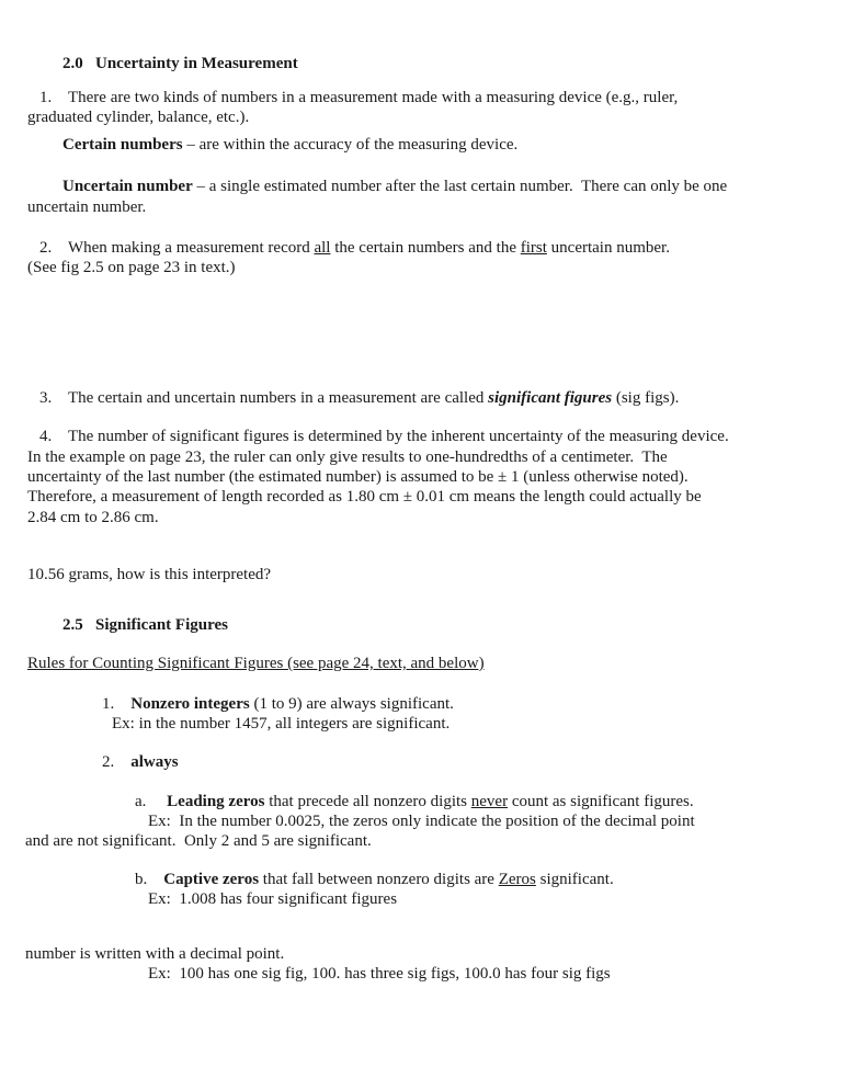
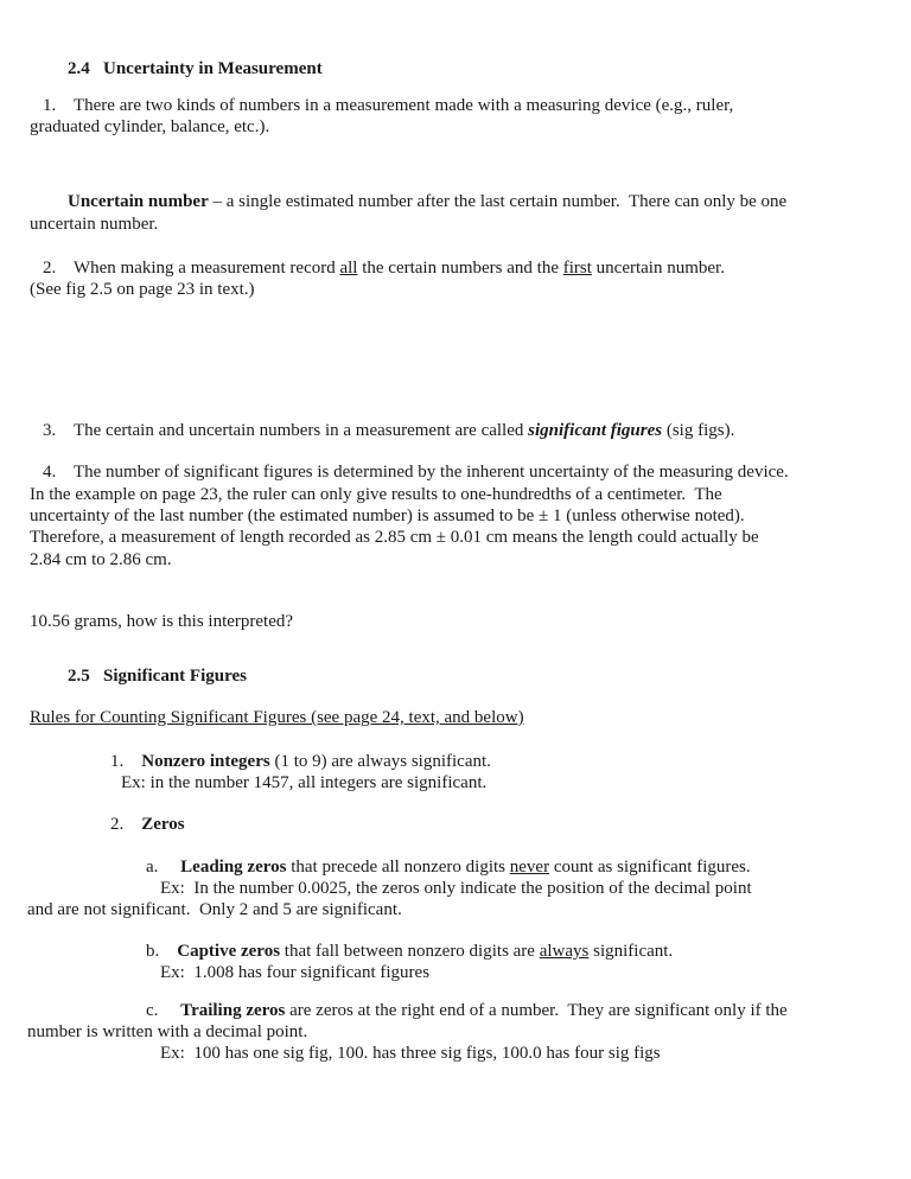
- 2.0 Uncertainty in Measurement
+ 2.4 Uncertainty in Measurement
  1. There are two kinds of numbers in a measurement made with a measuring device (e.g., ruler,
  graduated cylinder, balance, etc.).
- Certain numbers – are within the accuracy of the measuring device.
  Uncertain number – a single estimated number after the last certain number. There can only be one
  uncertain number.
  2. When making a measurement record all the certain numbers and the first uncertain number.
  (See fig 2.5 on page 23 in text.)
  3. The certain and uncertain numbers in a measurement are called significant figures (sig figs).
  4. The number of significant figures is determined by the inherent uncertainty of the measuring device.
  In the example on page 23, the ruler can only give results to one-hundredths of a centimeter. The
  uncertainty of the last number (the estimated number) is assumed to be ± 1 (unless otherwise noted).
- Therefore, a measurement of length recorded as 1.80 cm ± 0.01 cm means the length could actually be
+ Therefore, a measurement of length recorded as 2.85 cm ± 0.01 cm means the length could actually be
  2.84 cm to 2.86 cm.
  10.56 grams, how is this interpreted?
  2.5 Significant Figures
  Rules for Counting Significant Figures (see page 24, text, and below)
  1. Nonzero integers (1 to 9) are always significant.
  Ex: in the number 1457, all integers are significant.
- 2. always
+ 2. Zeros
  a. Leading zeros that precede all nonzero digits never count as significant figures.
  Ex: In the number 0.0025, the zeros only indicate the position of the decimal point
  and are not significant. Only 2 and 5 are significant.
- b. Captive zeros that fall between nonzero digits are Zeros significant.
+ b. Captive zeros that fall between nonzero digits are always significant.
  Ex: 1.008 has four significant figures
+ c. Trailing zeros are zeros at the right end of a number. They are significant only if the
  number is written with a decimal point.
  Ex: 100 has one sig fig, 100. has three sig figs, 100.0 has four sig figs
